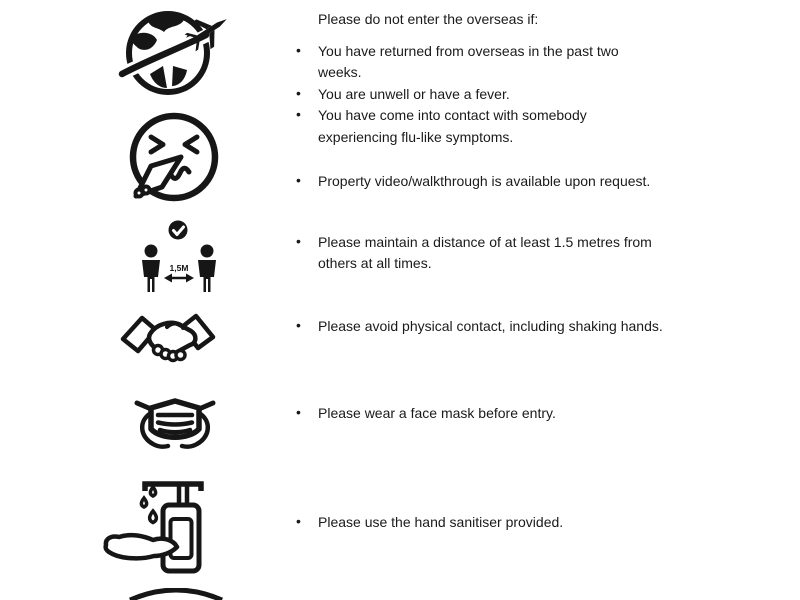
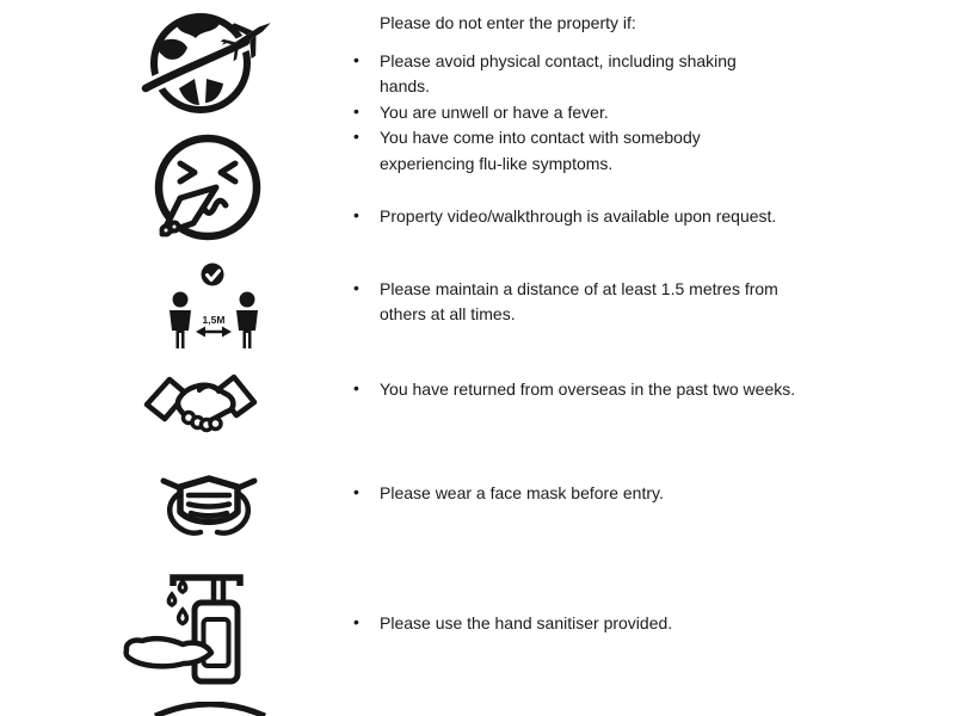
  1,5M
- Please do not enter the overseas if:
+ Please do not enter the property if:
  •
- You have returned from overseas in the past two weeks.
+ Please avoid physical contact, including shaking hands.
  •
  You are unwell or have a fever.
  •
  You have come into contact with somebody experiencing flu-like symptoms.
  •
  Property video/walkthrough is available upon request.
  •
  Please maintain a distance of at least 1.5 metres from others at all times.
  •
- Please avoid physical contact, including shaking hands.
+ You have returned from overseas in the past two weeks.
  •
  Please wear a face mask before entry.
  •
  Please use the hand sanitiser provided.
